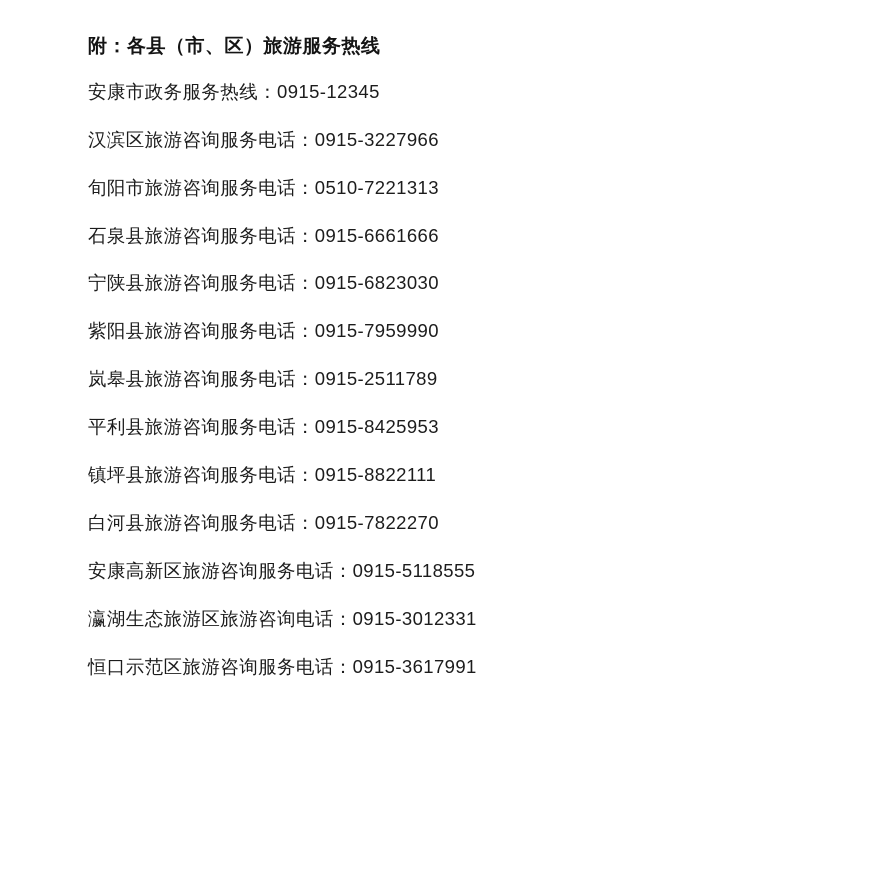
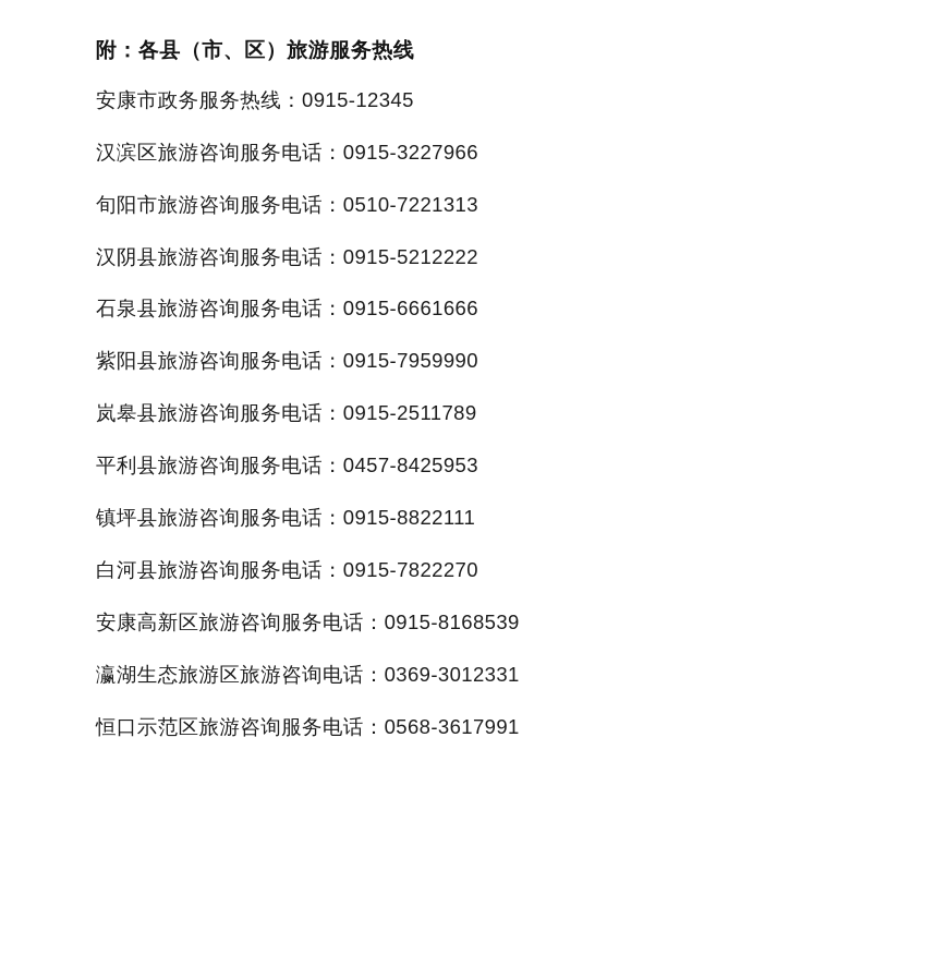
  附：各县（市、区）旅游服务热线
  安康市政务服务热线：0915-12345
  汉滨区旅游咨询服务电话：0915-3227966
  旬阳市旅游咨询服务电话：0510-7221313
+ 汉阴县旅游咨询服务电话：0915-5212222
  石泉县旅游咨询服务电话：0915-6661666
- 宁陕县旅游咨询服务电话：0915-6823030
  紫阳县旅游咨询服务电话：0915-7959990
  岚皋县旅游咨询服务电话：0915-2511789
- 平利县旅游咨询服务电话：0915-8425953
+ 平利县旅游咨询服务电话：0457-8425953
  镇坪县旅游咨询服务电话：0915-8822111
  白河县旅游咨询服务电话：0915-7822270
- 安康高新区旅游咨询服务电话：0915-5118555
+ 安康高新区旅游咨询服务电话：0915-8168539
- 瀛湖生态旅游区旅游咨询电话：0915-3012331
+ 瀛湖生态旅游区旅游咨询电话：0369-3012331
- 恒口示范区旅游咨询服务电话：0915-3617991
+ 恒口示范区旅游咨询服务电话：0568-3617991
